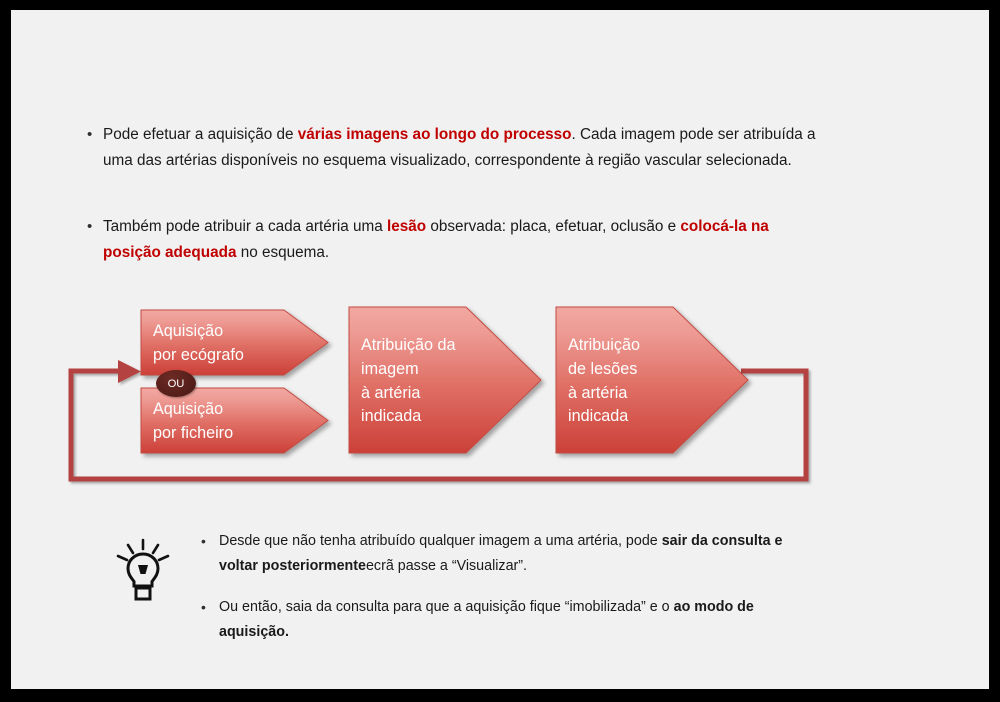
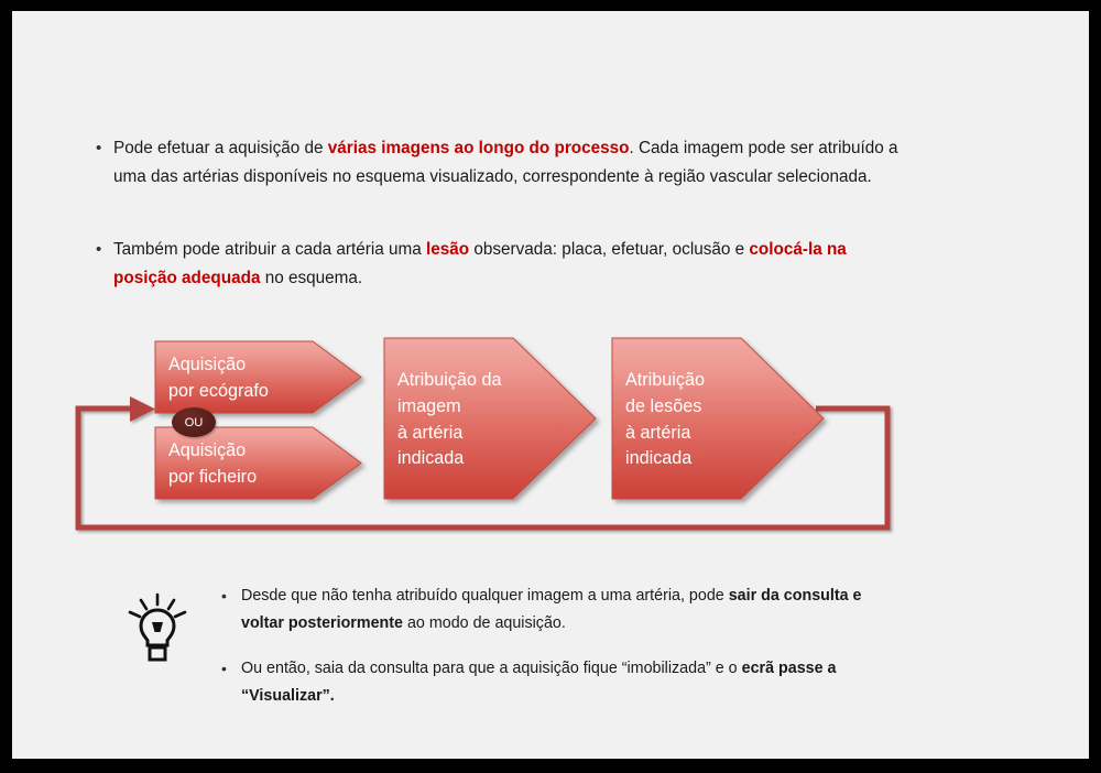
  •
- Pode efetuar a aquisição de várias imagens ao longo do processo. Cada imagem pode ser atribuída a uma das artérias disponíveis no esquema visualizado, correspondente à região vascular selecionada.
+ Pode efetuar a aquisição de várias imagens ao longo do processo. Cada imagem pode ser atribuído a uma das artérias disponíveis no esquema visualizado, correspondente à região vascular selecionada.
  •
  Também pode atribuir a cada artéria uma lesão observada: placa, efetuar, oclusão e colocá-la na posição adequada no esquema.
  Aquisição
  por ecógrafo
  Aquisição
  por ficheiro
  Atribuição da
  imagem
  à artéria
  indicada
  Atribuição
  de lesões
  à artéria
  indicada
  OU
  •
- Desde que não tenha atribuído qualquer imagem a uma artéria, pode sair da consulta e voltar posteriormenteecrã passe a “Visualizar”.
+ Desde que não tenha atribuído qualquer imagem a uma artéria, pode sair da consulta e voltar posteriormente ao modo de aquisição.
  •
- Ou então, saia da consulta para que a aquisição fique “imobilizada” e o ao modo de aquisição.
+ Ou então, saia da consulta para que a aquisição fique “imobilizada” e o ecrã passe a “Visualizar”.
